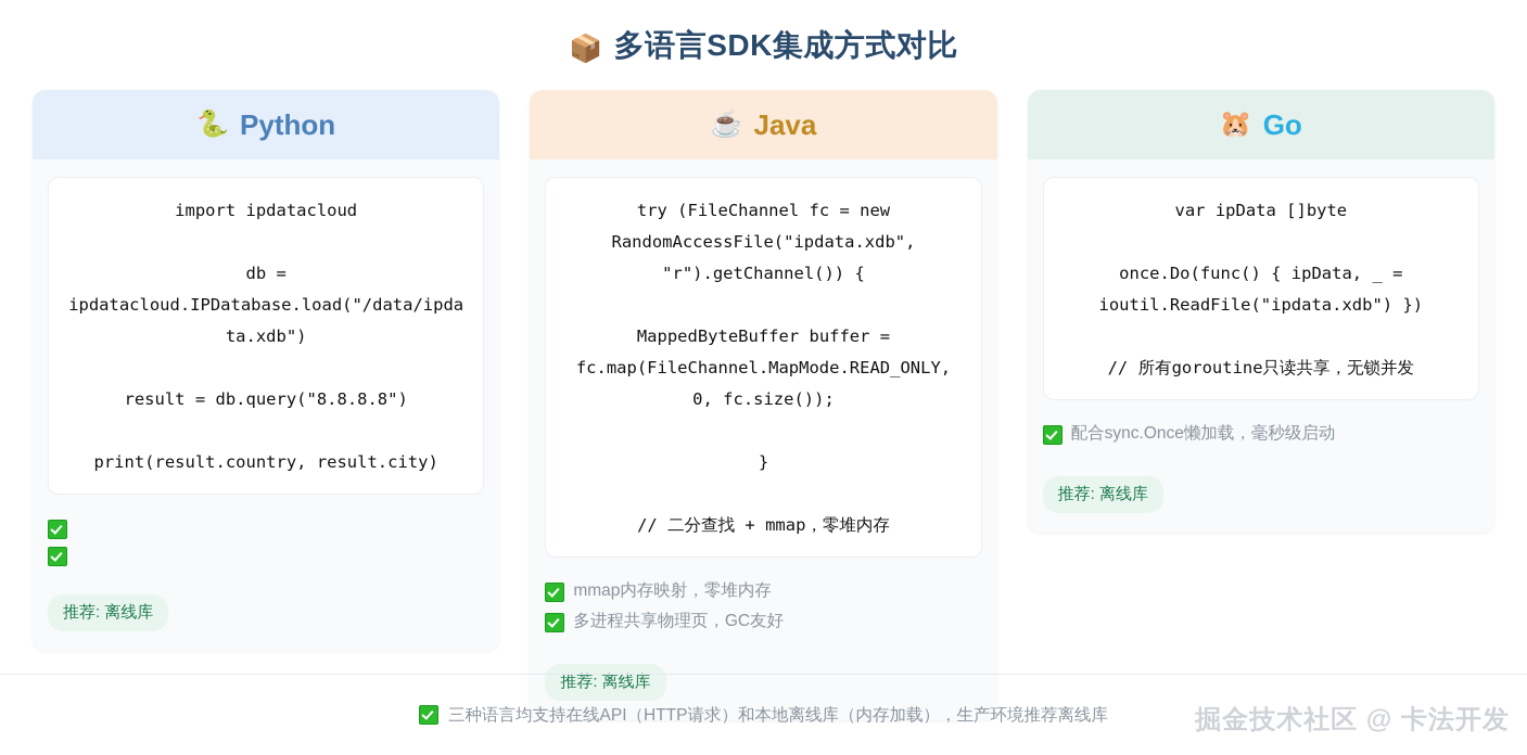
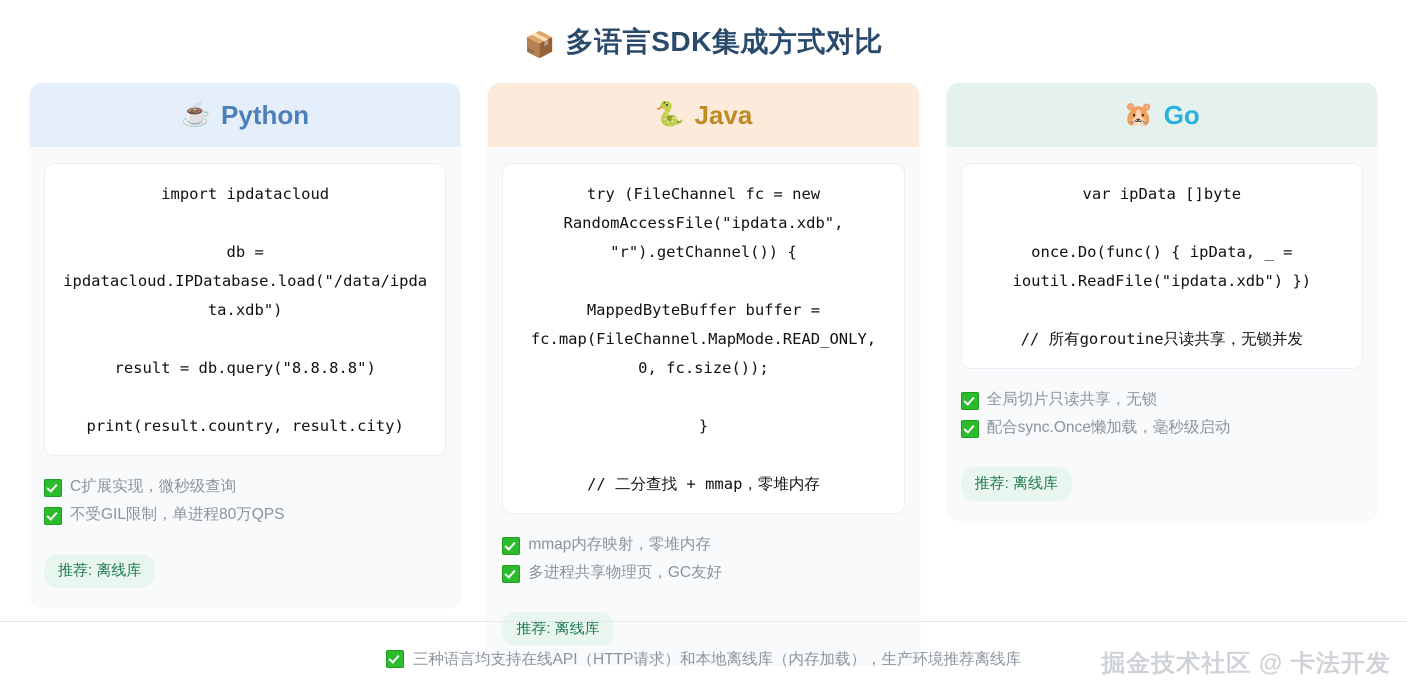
  📦 多语言SDK集成方式对比
- 🐍
+ ☕
  Python
  import ipdatacloud
  db = ipdatacloud.IPDatabase.load("/data/ipdata.xdb")
  result = db.query("8.8.8.8")
  print(result.country, result.city)
+ C扩展实现，微秒级查询
+ 不受GIL限制，单进程80万QPS
  推荐: 离线库
- ☕
+ 🐍
  Java
  try (FileChannel fc = new RandomAccessFile("ipdata.xdb", "r").getChannel()) {
  MappedByteBuffer buffer = fc.map(FileChannel.MapMode.READ_ONLY, 0, fc.size());
  }
  // 二分查找 + mmap，零堆内存
  mmap内存映射，零堆内存
  多进程共享物理页，GC友好
  推荐: 离线库
  🐹
  Go
  var ipData []byte
  once.Do(func() { ipData, _ = ioutil.ReadFile("ipdata.xdb") })
  // 所有goroutine只读共享，无锁并发
+ 全局切片只读共享，无锁
  配合sync.Once懒加载，毫秒级启动
  推荐: 离线库
  三种语言均支持在线API（HTTP请求）和本地离线库（内存加载），生产环境推荐离线库
  掘金技术社区 @ 卡法开发
